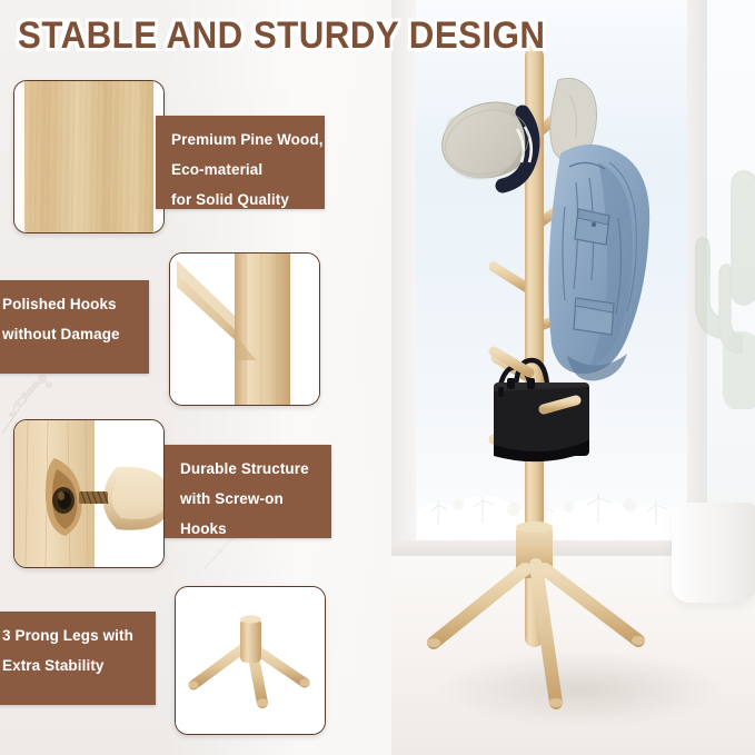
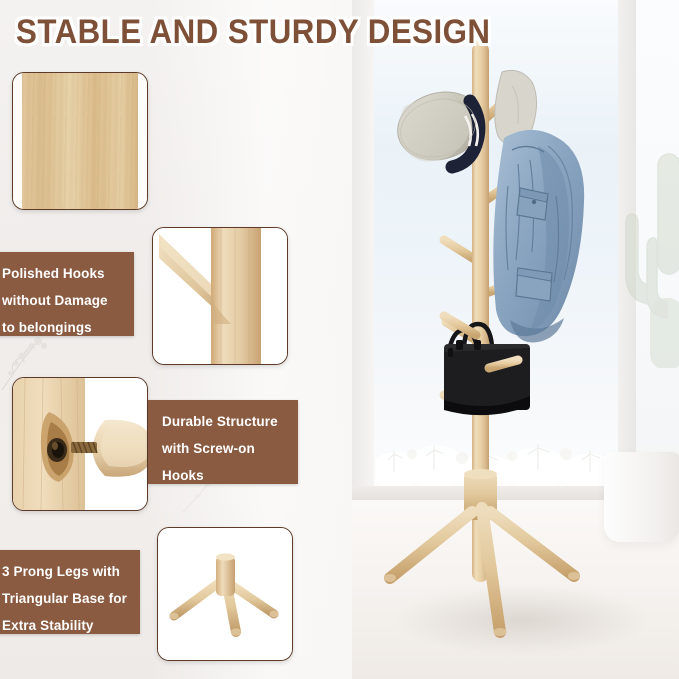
  STABLE AND STURDY DESIGN
- Premium Pine Wood,
- Eco-material
- for Solid Quality
  Polished Hooks
  without Damage
+ to belongings
  Durable Structure
  with Screw-on
  Hooks
  3 Prong Legs with
+ Triangular Base for
  Extra Stability
